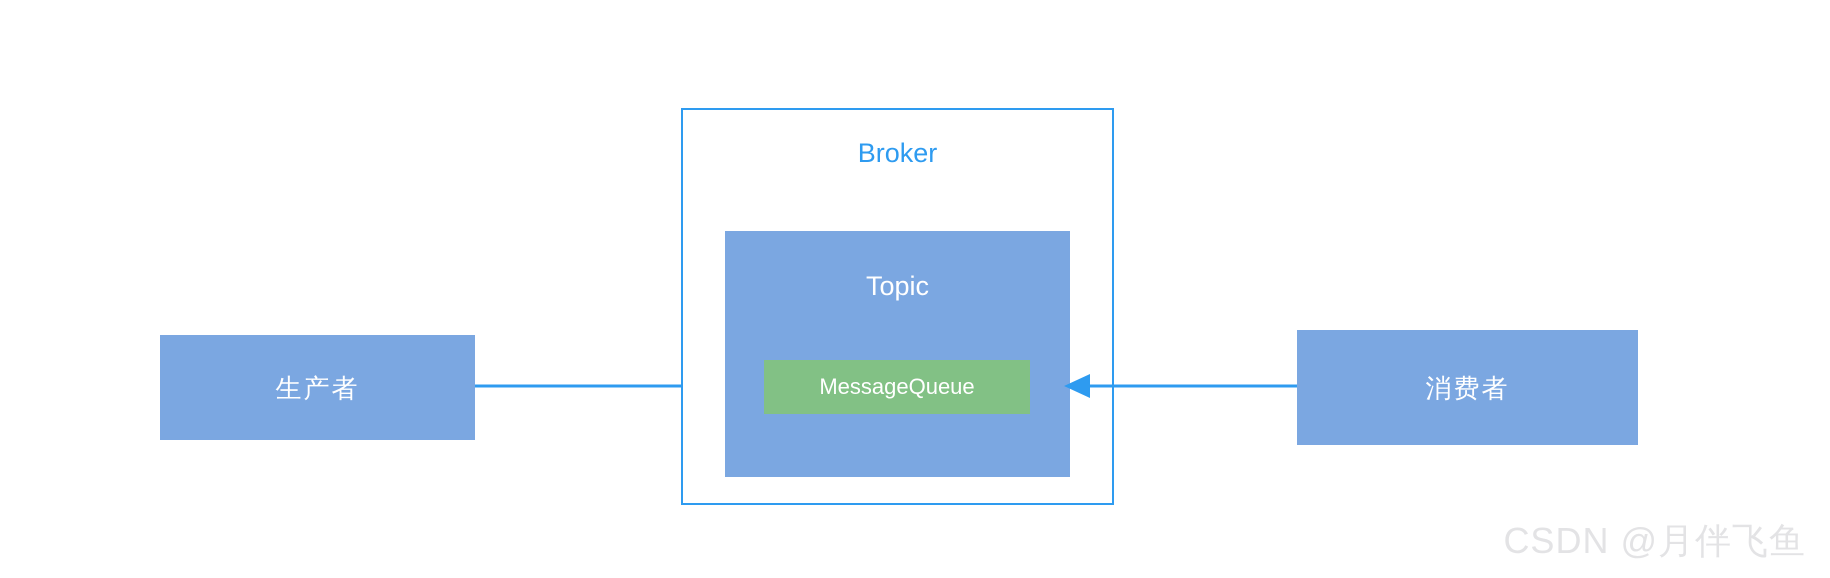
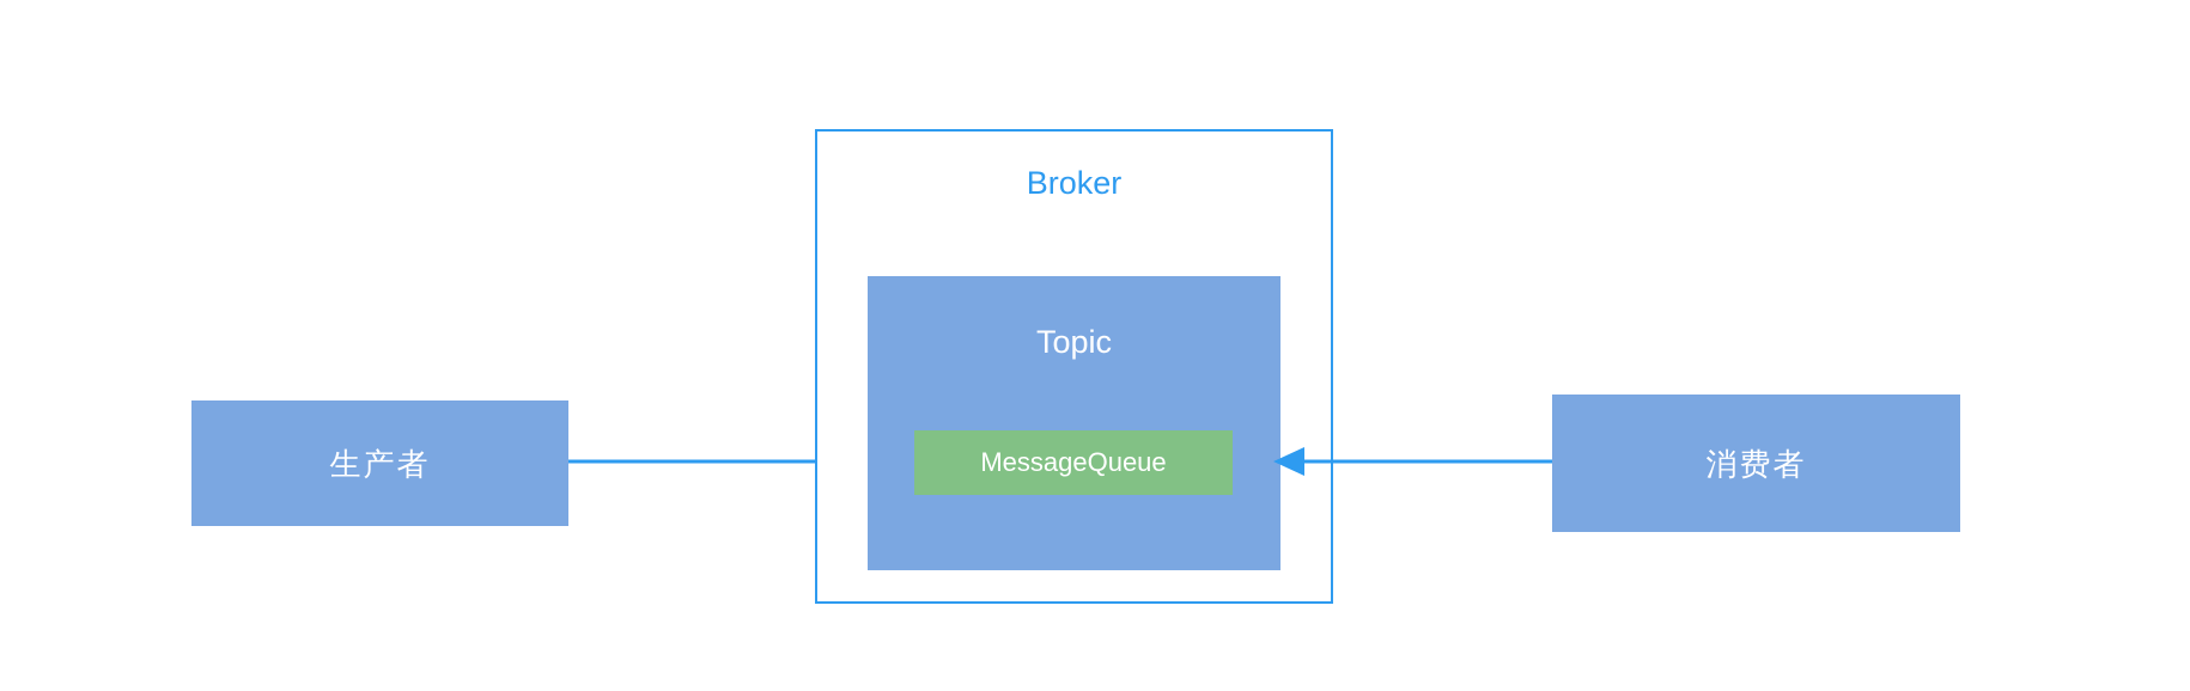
  生产者
  Broker
  Topic
  MessageQueue
  消费者
- CSDN @月伴飞鱼
